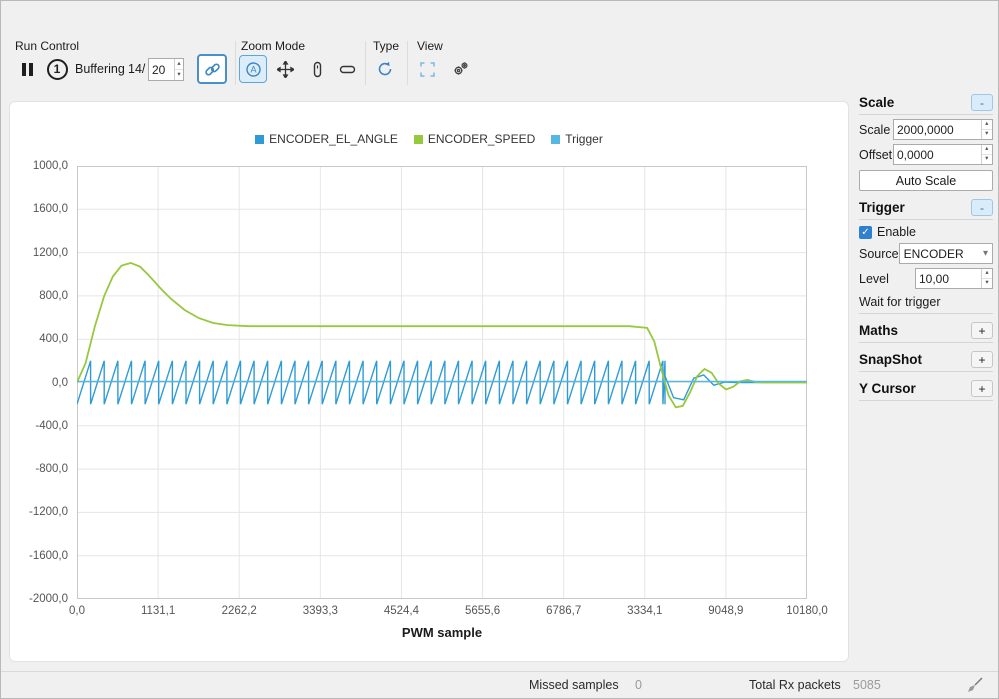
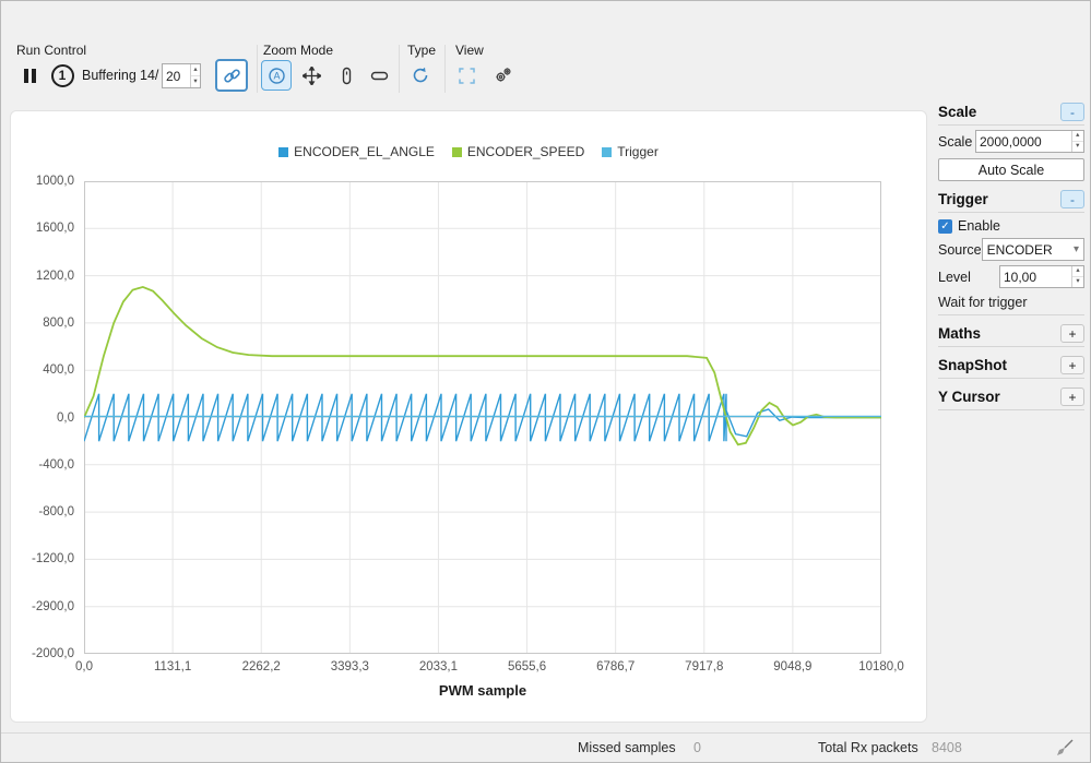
  Run Control
  1
  Buffering
  14/
  20
  Zoom Mode
  A
  Type
  View
  ENCODER_EL_ANGLE
  ENCODER_SPEED
  Trigger
  1000,0
  1600,0
  1200,0
  800,0
  400,0
  0,0
  -400,0
  -800,0
  -1200,0
- -1600,0
+ -2900,0
  -2000,0
  0,0
  1131,1
  2262,2
  3393,3
- 4524,4
+ 2033,1
  5655,6
  6786,7
- 3334,1
+ 7917,8
  9048,9
  10180,0
  PWM sample
  Scale
  -
  Scale
  2000,0000
- Offset
- 0,0000
  Auto Scale
  Trigger
  -
  ✓
  Enable
  Source
  ENCODER
  ▾
  Level
  10,00
  Wait for trigger
  Maths
  +
  SnapShot
  +
  Y Cursor
  +
  Missed samples
  0
  Total Rx packets
- 5085
+ 8408
